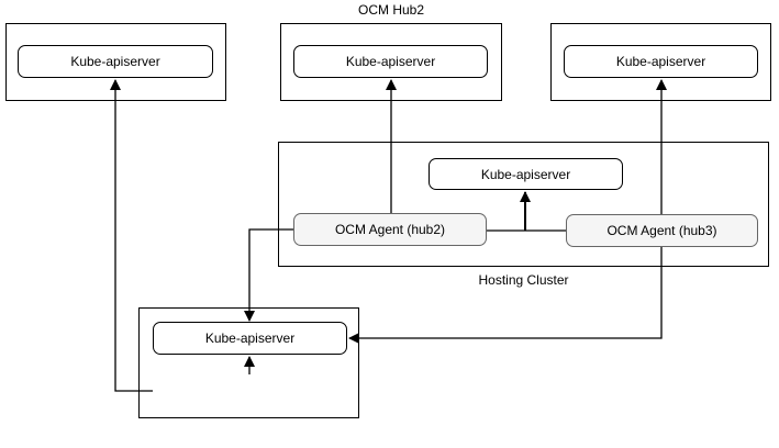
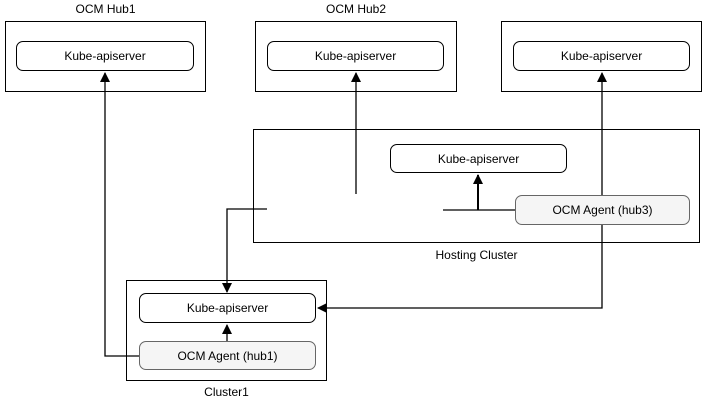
+ OCM Hub1
  OCM Hub2
  Kube-apiserver
  Kube-apiserver
  Kube-apiserver
  Kube-apiserver
- OCM Agent (hub2)
  OCM Agent (hub3)
  Hosting Cluster
  Kube-apiserver
+ OCM Agent (hub1)
+ Cluster1
